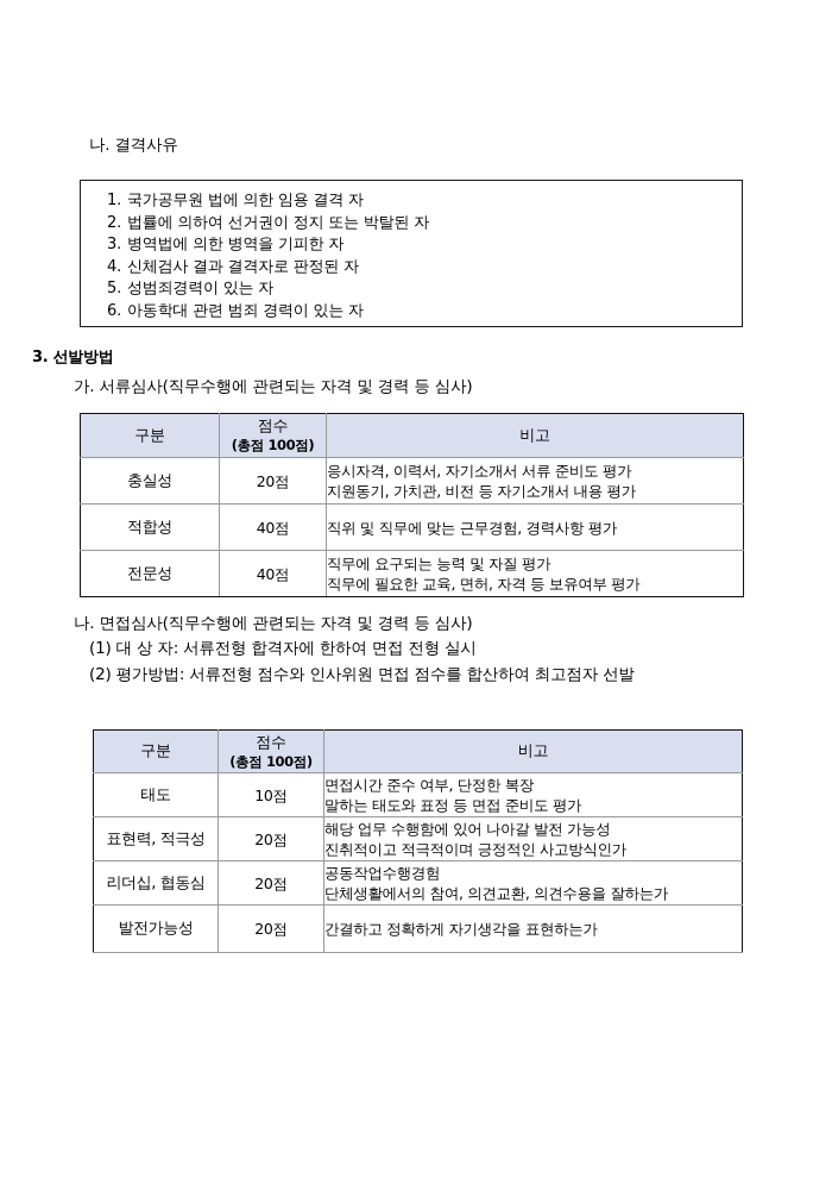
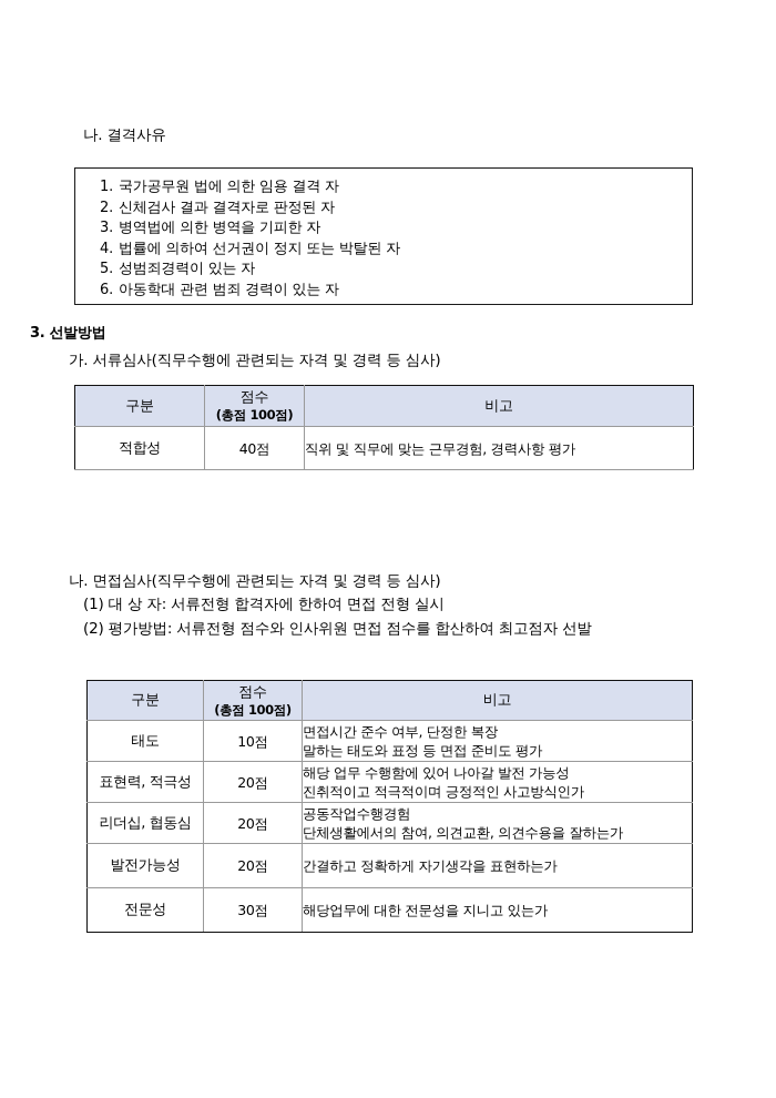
  나. 결격사유
  1. 국가공무원 법에 의한 임용 결격 자
- 2. 법률에 의하여 선거권이 정지 또는 박탈된 자
+ 2. 신체검사 결과 결격자로 판정된 자
  3. 병역법에 의한 병역을 기피한 자
- 4. 신체검사 결과 결격자로 판정된 자
+ 4. 법률에 의하여 선거권이 정지 또는 박탈된 자
  5. 성범죄경력이 있는 자
  6. 아동학대 관련 범죄 경력이 있는 자
  3. 선발방법
  가. 서류심사(직무수행에 관련되는 자격 및 경력 등 심사)
  구분	점수 (총점 100점)	비고
- 충실성	20점	응시자격, 이력서, 자기소개서 서류 준비도 평가 지원동기, 가치관, 비전 등 자기소개서 내용 평가
  적합성	40점	직위 및 직무에 맞는 근무경험, 경력사항 평가
- 전문성	40점	직무에 요구되는 능력 및 자질 평가 직무에 필요한 교육, 면허, 자격 등 보유여부 평가
  나. 면접심사(직무수행에 관련되는 자격 및 경력 등 심사)
  (1) 대 상 자: 서류전형 합격자에 한하여 면접 전형 실시
  (2) 평가방법: 서류전형 점수와 인사위원 면접 점수를 합산하여 최고점자 선발
  구분	점수 (총점 100점)	비고
  태도	10점	면접시간 준수 여부, 단정한 복장 말하는 태도와 표정 등 면접 준비도 평가
  표현력, 적극성	20점	해당 업무 수행함에 있어 나아갈 발전 가능성 진취적이고 적극적이며 긍정적인 사고방식인가
  리더십, 협동심	20점	공동작업수행경험 단체생활에서의 참여, 의견교환, 의견수용을 잘하는가
  발전가능성	20점	간결하고 정확하게 자기생각을 표현하는가
+ 전문성	30점	해당업무에 대한 전문성을 지니고 있는가
